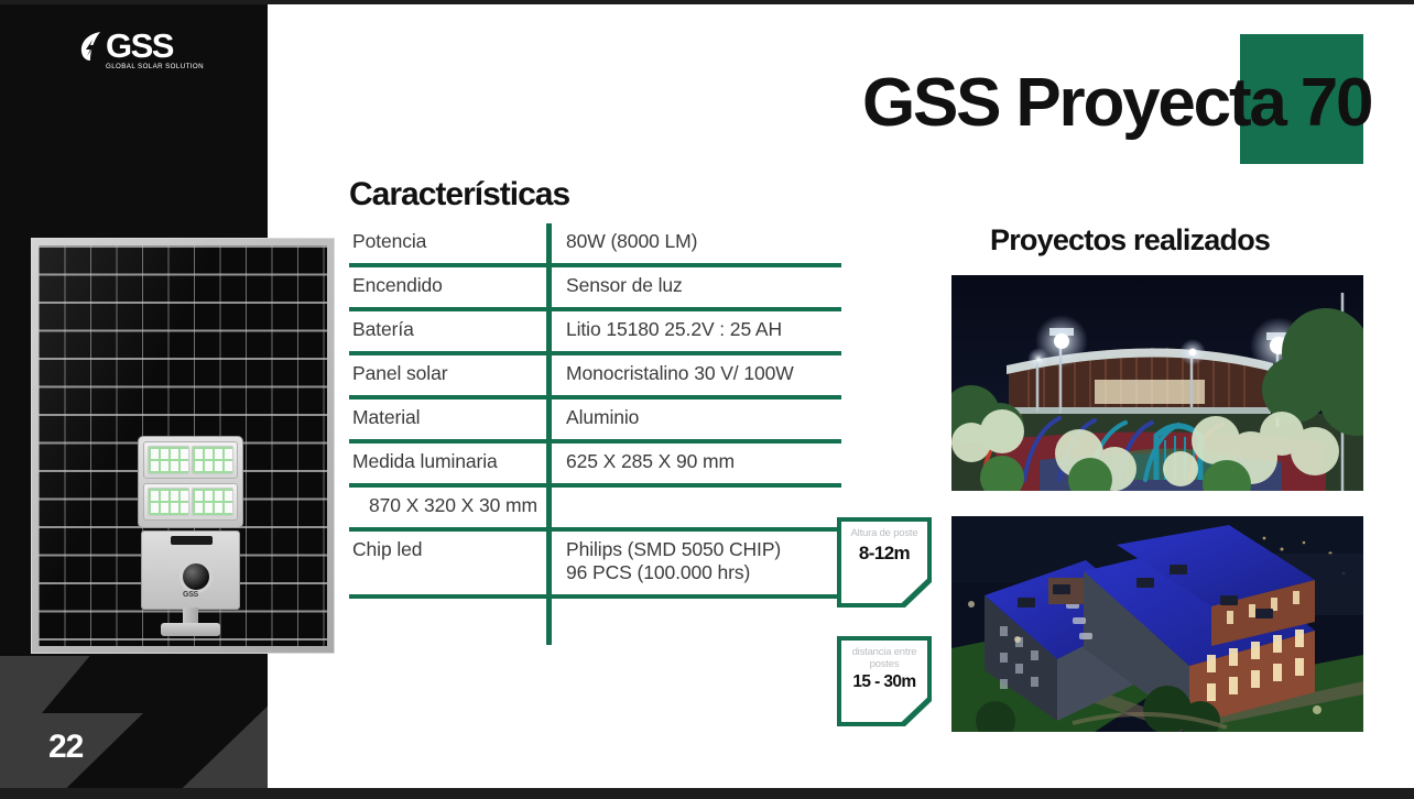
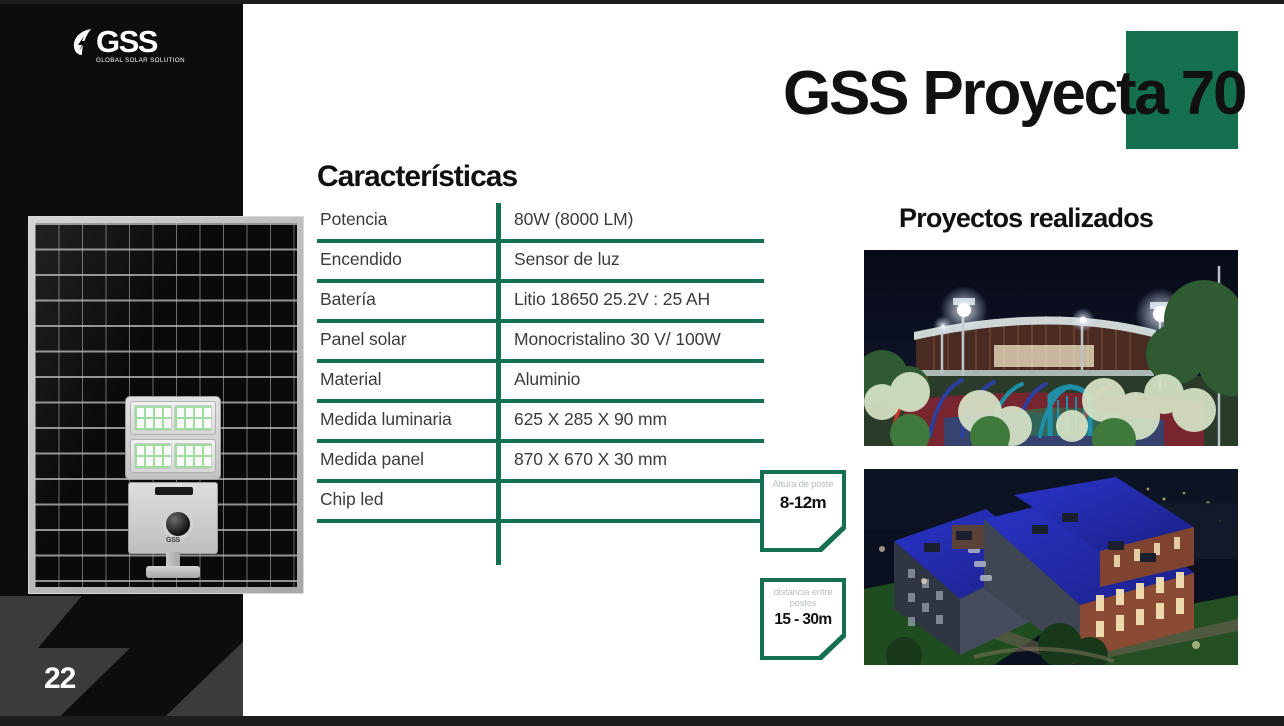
  GSS
  22
  GSS Proyecta 70
  Características
  Potencia
  80W (8000 LM)
  Encendido
  Sensor de luz
  Batería
- Litio 15180 25.2V : 25 AH
+ Litio 18650 25.2V : 25 AH
  Panel solar
  Monocristalino 30 V/ 100W
  Material
  Aluminio
  Medida luminaria
  625 X 285 X 90 mm
+ Medida panel
- 870 X 320 X 30 mm
+ 870 X 670 X 30 mm
  Chip led
- Philips (SMD 5050 CHIP)
- 96 PCS (100.000 hrs)
  Proyectos realizados
  Altura de poste
  8-12m
  distancia entre postes
  15 - 30m
